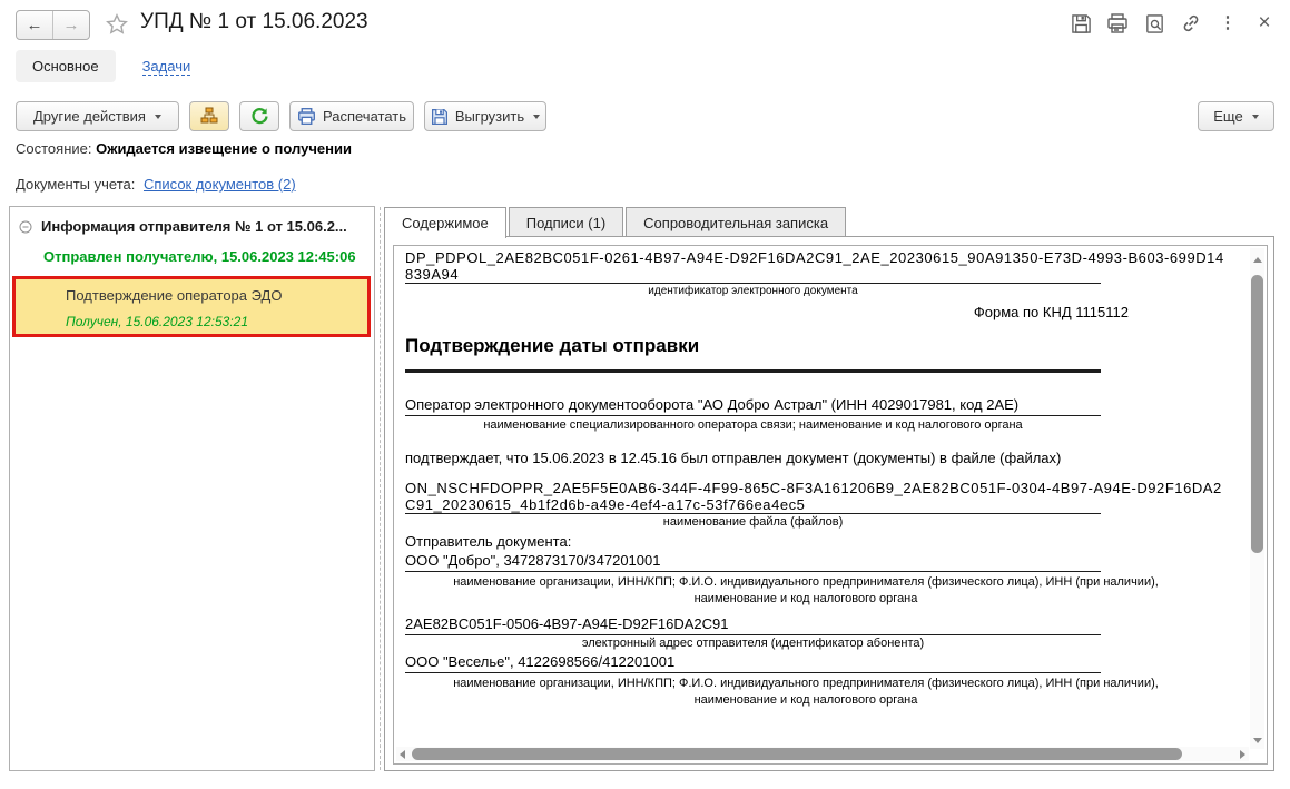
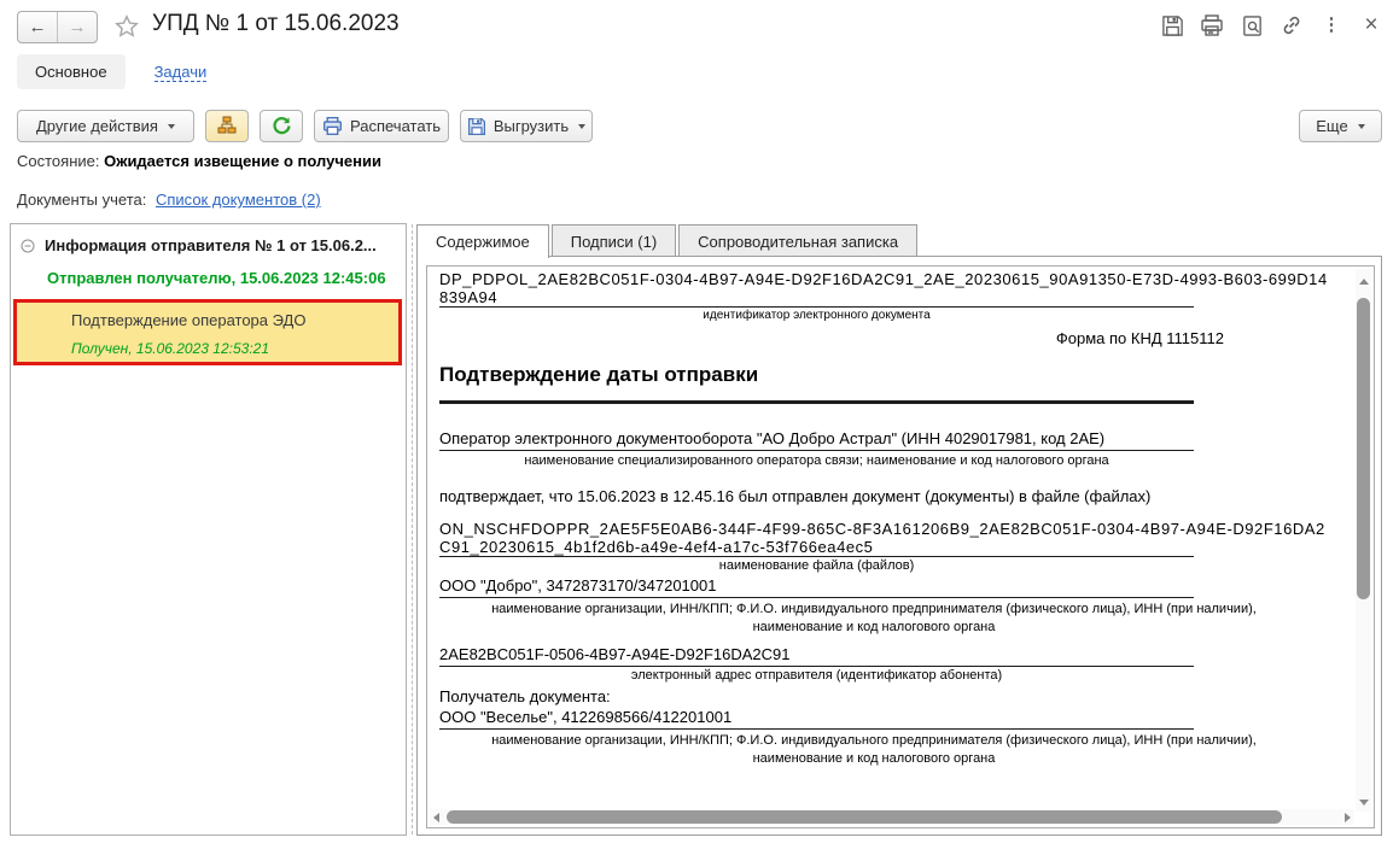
  ←
  →
  УПД № 1 от 15.06.2023
  ⋮
  ×
  Основное
  Задачи
  Другие действия
  Распечатать
  Выгрузить
  Еще
  Состояние: Ожидается извещение о получении
  Документы учета: Список документов (2)
  Информация отправителя № 1 от 15.06.2...
  Отправлен получателю, 15.06.2023 12:45:06
  Подтверждение оператора ЭДО
  Получен, 15.06.2023 12:53:21
  Содержимое
  Подписи (1)
  Сопроводительная записка
- DP_PDPOL_2AE82BC051F-0261-4B97-A94E-D92F16DA2C91_2AE_20230615_90A91350-E73D-4993-B603-699D14839A94
+ DP_PDPOL_2AE82BC051F-0304-4B97-A94E-D92F16DA2C91_2AE_20230615_90A91350-E73D-4993-B603-699D14839A94
  идентификатор электронного документа
  Форма по КНД 1115112
  Подтверждение даты отправки
  Оператор электронного документооборота "АО Добро Астрал" (ИНН 4029017981, код 2АЕ)
  наименование специализированного оператора связи; наименование и код налогового органа
  подтверждает, что 15.06.2023 в 12.45.16 был отправлен документ (документы) в файле (файлах)
  ON_NSCHFDOPPR_2AE5F5E0AB6-344F-4F99-865C-8F3A161206B9_2AE82BC051F-0304-4B97-A94E-D92F16DA2C91_20230615_4b1f2d6b-a49e-4ef4-a17c-53f766ea4ec5
  наименование файла (файлов)
- Отправитель документа:
  ООО "Добро", 3472873170/347201001
  наименование организации, ИНН/КПП; Ф.И.О. индивидуального предпринимателя (физического лица), ИНН (при наличии), наименование и код налогового органа
  2AE82BC051F-0506-4B97-A94E-D92F16DA2C91
  электронный адрес отправителя (идентификатор абонента)
+ Получатель документа:
  ООО "Веселье", 4122698566/412201001
  наименование организации, ИНН/КПП; Ф.И.О. индивидуального предпринимателя (физического лица), ИНН (при наличии), наименование и код налогового органа
